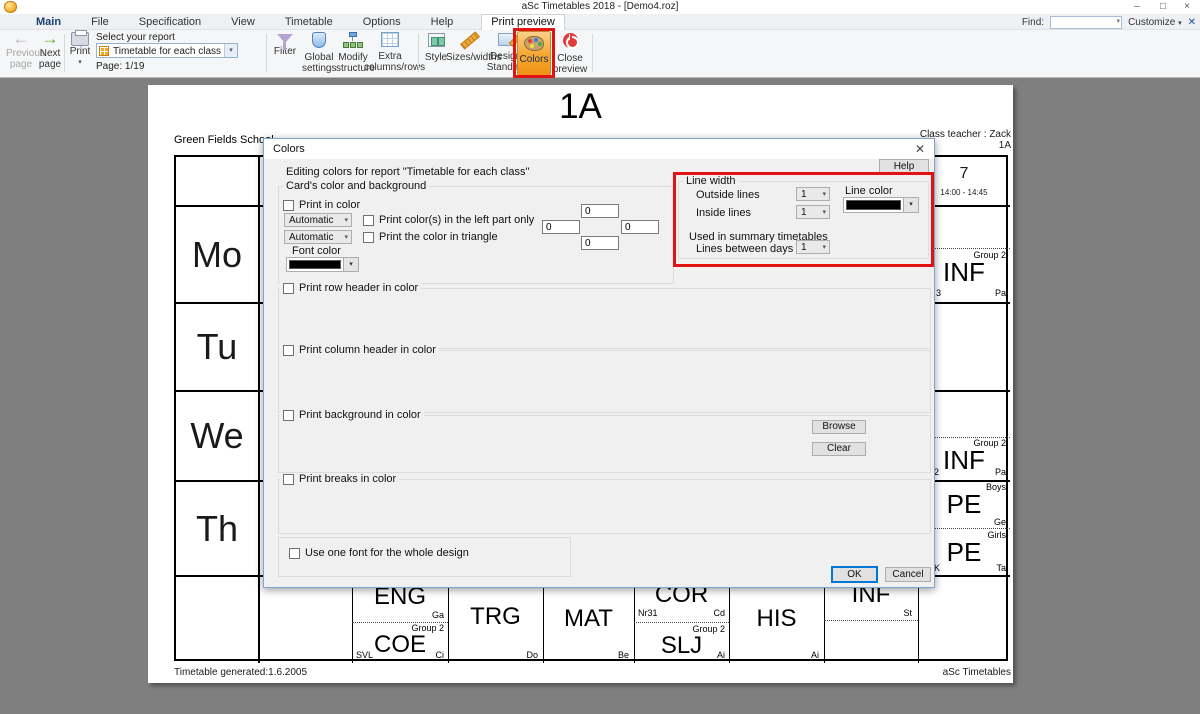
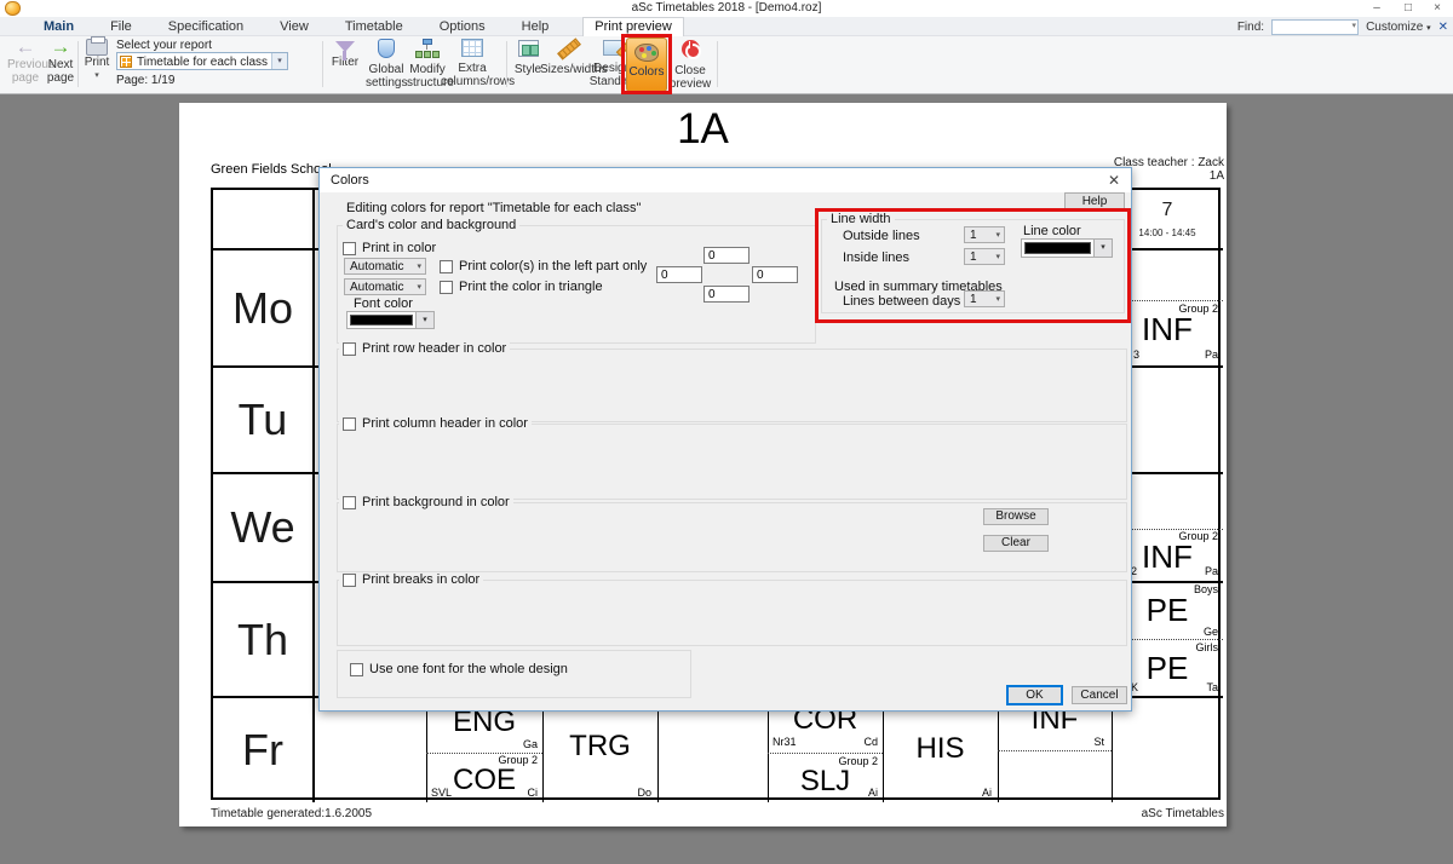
  aSc Timetables 2018 - [Demo4.roz]
  –
  □
  ×
  Main
  File
  Specification
  View
  Timetable
  Options
  Help
  Print preview
  Find:
  Customize
  ✕
  ←
  Previo
  page
  →
  Next
  page
  Print
  Select your report
  Timetable for each class
  Page: 1/19
  Filter
  Global
  settings
  Modify
  structur
  Extra
  columns/rows
  Style
  Sizes/width
  Desig
  Standa
  Colors
  Close
  preview
  1A
  Green Fields Sch
  Class teacher : Zack
  1A
  Mo
  Tu
  We
  Th
+ Fr
  7
  14:00 - 14:45
  Group 2
  INF
  3
  Pa
  Group 2
  INF
  2
  Pa
  Boys
  PE
  Ge
  Girls
  PE
  K
  Ta
  ENG
  Ga
  Group 2
  COE
  SVL
  Ci
  TRG
  Do
- MAT
- Be
  COR
  Nr31
  Cd
  Group 2
  SLJ
  Ai
  HIS
  Ai
  INF
  St
  Timetable generated:1.6.2005
  aSc Timetables
  Colors
  ✕
  Editing colors for report "Timetable for each class"
  Help
  Card's color and background
  Print in color
  Automatic
  Automatic
  Print color(s) in the left part only
  Print the color in triangle
  Font color
  0
  0
  0
  0
  Line width
  Outside lines
  1
  Inside lines
  1
  Line color
  Used in summary timetables
  Lines between days
  1
  Print row header in color
  Print column header in color
  Print background in color
  Browse
  Clear
  Print breaks in color
  Use one font for the whole design
  OK
  Cancel
